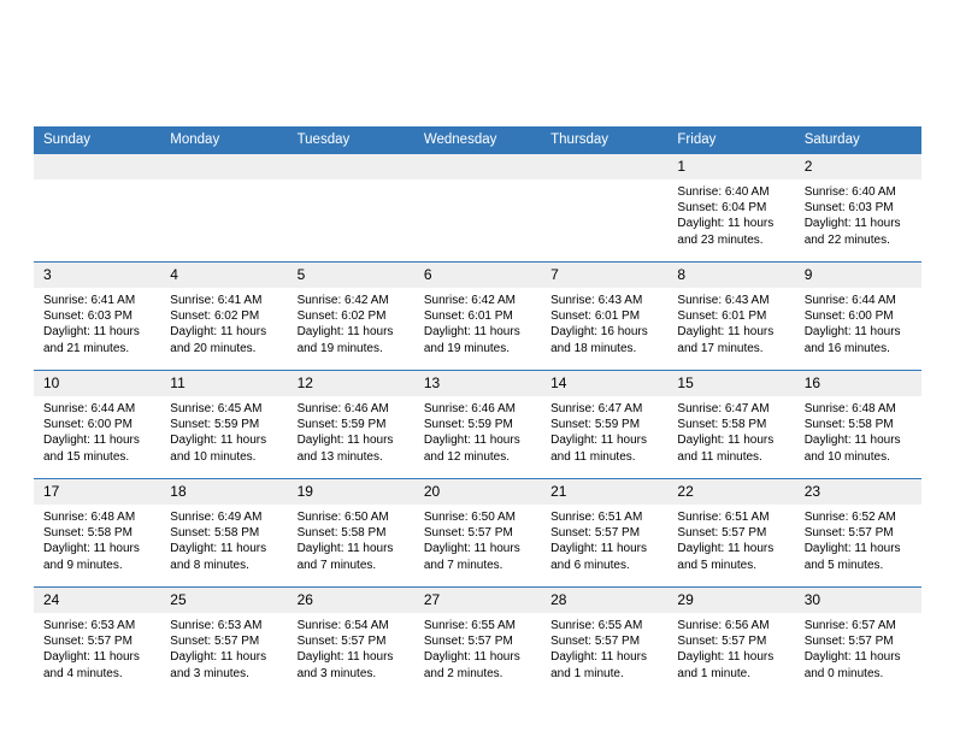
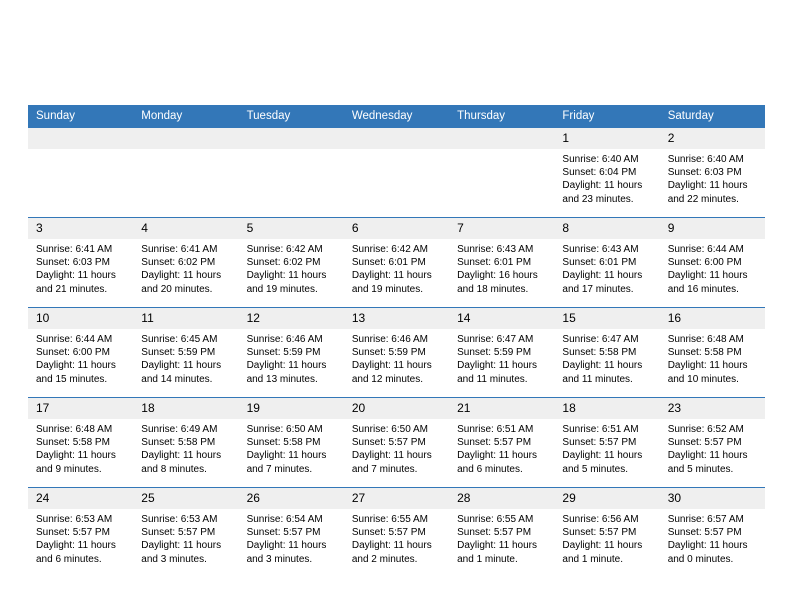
  Sunday	Monday	Tuesday	Wednesday	Thursday	Friday	Saturday
  					1Sunrise: 6:40 AMSunset: 6:04 PMDaylight: 11 hours and 23 minutes.	2Sunrise: 6:40 AMSunset: 6:03 PMDaylight: 11 hours and 22 minutes.
  3Sunrise: 6:41 AMSunset: 6:03 PMDaylight: 11 hours and 21 minutes.	4Sunrise: 6:41 AMSunset: 6:02 PMDaylight: 11 hours and 20 minutes.	5Sunrise: 6:42 AMSunset: 6:02 PMDaylight: 11 hours and 19 minutes.	6Sunrise: 6:42 AMSunset: 6:01 PMDaylight: 11 hours and 19 minutes.	7Sunrise: 6:43 AMSunset: 6:01 PMDaylight: 16 hours and 18 minutes.	8Sunrise: 6:43 AMSunset: 6:01 PMDaylight: 11 hours and 17 minutes.	9Sunrise: 6:44 AMSunset: 6:00 PMDaylight: 11 hours and 16 minutes.
- 10Sunrise: 6:44 AMSunset: 6:00 PMDaylight: 11 hours and 15 minutes.	11Sunrise: 6:45 AMSunset: 5:59 PMDaylight: 11 hours and 10 minutes.	12Sunrise: 6:46 AMSunset: 5:59 PMDaylight: 11 hours and 13 minutes.	13Sunrise: 6:46 AMSunset: 5:59 PMDaylight: 11 hours and 12 minutes.	14Sunrise: 6:47 AMSunset: 5:59 PMDaylight: 11 hours and 11 minutes.	15Sunrise: 6:47 AMSunset: 5:58 PMDaylight: 11 hours and 11 minutes.	16Sunrise: 6:48 AMSunset: 5:58 PMDaylight: 11 hours and 10 minutes.
+ 10Sunrise: 6:44 AMSunset: 6:00 PMDaylight: 11 hours and 15 minutes.	11Sunrise: 6:45 AMSunset: 5:59 PMDaylight: 11 hours and 14 minutes.	12Sunrise: 6:46 AMSunset: 5:59 PMDaylight: 11 hours and 13 minutes.	13Sunrise: 6:46 AMSunset: 5:59 PMDaylight: 11 hours and 12 minutes.	14Sunrise: 6:47 AMSunset: 5:59 PMDaylight: 11 hours and 11 minutes.	15Sunrise: 6:47 AMSunset: 5:58 PMDaylight: 11 hours and 11 minutes.	16Sunrise: 6:48 AMSunset: 5:58 PMDaylight: 11 hours and 10 minutes.
- 17Sunrise: 6:48 AMSunset: 5:58 PMDaylight: 11 hours and 9 minutes.	18Sunrise: 6:49 AMSunset: 5:58 PMDaylight: 11 hours and 8 minutes.	19Sunrise: 6:50 AMSunset: 5:58 PMDaylight: 11 hours and 7 minutes.	20Sunrise: 6:50 AMSunset: 5:57 PMDaylight: 11 hours and 7 minutes.	21Sunrise: 6:51 AMSunset: 5:57 PMDaylight: 11 hours and 6 minutes.	22Sunrise: 6:51 AMSunset: 5:57 PMDaylight: 11 hours and 5 minutes.	23Sunrise: 6:52 AMSunset: 5:57 PMDaylight: 11 hours and 5 minutes.
+ 17Sunrise: 6:48 AMSunset: 5:58 PMDaylight: 11 hours and 9 minutes.	18Sunrise: 6:49 AMSunset: 5:58 PMDaylight: 11 hours and 8 minutes.	19Sunrise: 6:50 AMSunset: 5:58 PMDaylight: 11 hours and 7 minutes.	20Sunrise: 6:50 AMSunset: 5:57 PMDaylight: 11 hours and 7 minutes.	21Sunrise: 6:51 AMSunset: 5:57 PMDaylight: 11 hours and 6 minutes.	18Sunrise: 6:51 AMSunset: 5:57 PMDaylight: 11 hours and 5 minutes.	23Sunrise: 6:52 AMSunset: 5:57 PMDaylight: 11 hours and 5 minutes.
- 24Sunrise: 6:53 AMSunset: 5:57 PMDaylight: 11 hours and 4 minutes.	25Sunrise: 6:53 AMSunset: 5:57 PMDaylight: 11 hours and 3 minutes.	26Sunrise: 6:54 AMSunset: 5:57 PMDaylight: 11 hours and 3 minutes.	27Sunrise: 6:55 AMSunset: 5:57 PMDaylight: 11 hours and 2 minutes.	28Sunrise: 6:55 AMSunset: 5:57 PMDaylight: 11 hours and 1 minute.	29Sunrise: 6:56 AMSunset: 5:57 PMDaylight: 11 hours and 1 minute.	30Sunrise: 6:57 AMSunset: 5:57 PMDaylight: 11 hours and 0 minutes.
+ 24Sunrise: 6:53 AMSunset: 5:57 PMDaylight: 11 hours and 6 minutes.	25Sunrise: 6:53 AMSunset: 5:57 PMDaylight: 11 hours and 3 minutes.	26Sunrise: 6:54 AMSunset: 5:57 PMDaylight: 11 hours and 3 minutes.	27Sunrise: 6:55 AMSunset: 5:57 PMDaylight: 11 hours and 2 minutes.	28Sunrise: 6:55 AMSunset: 5:57 PMDaylight: 11 hours and 1 minute.	29Sunrise: 6:56 AMSunset: 5:57 PMDaylight: 11 hours and 1 minute.	30Sunrise: 6:57 AMSunset: 5:57 PMDaylight: 11 hours and 0 minutes.
